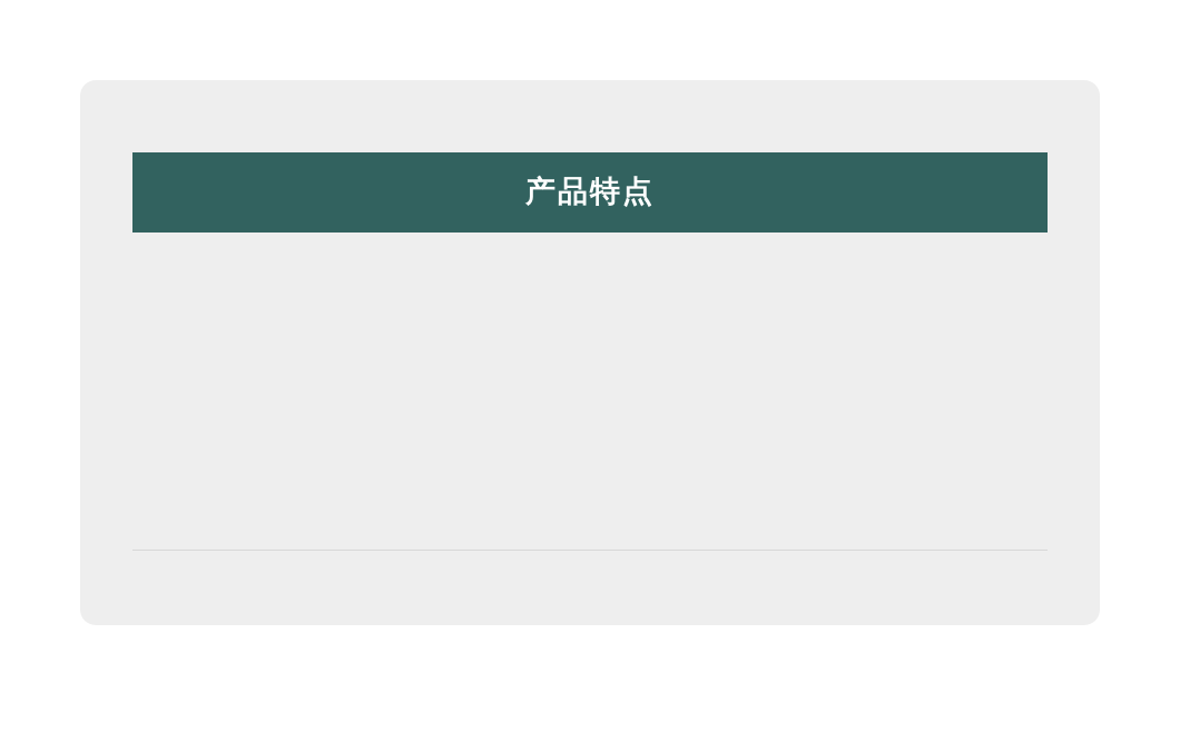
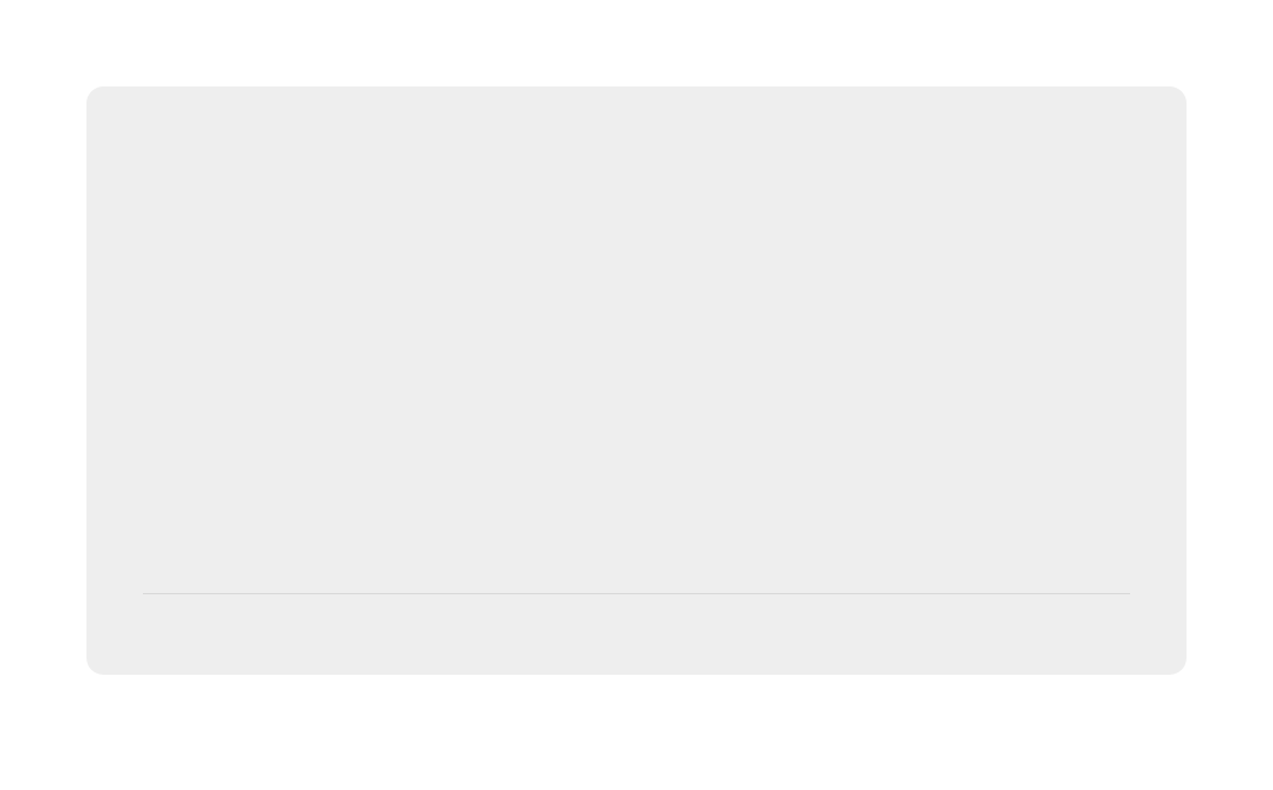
- 产品特点
